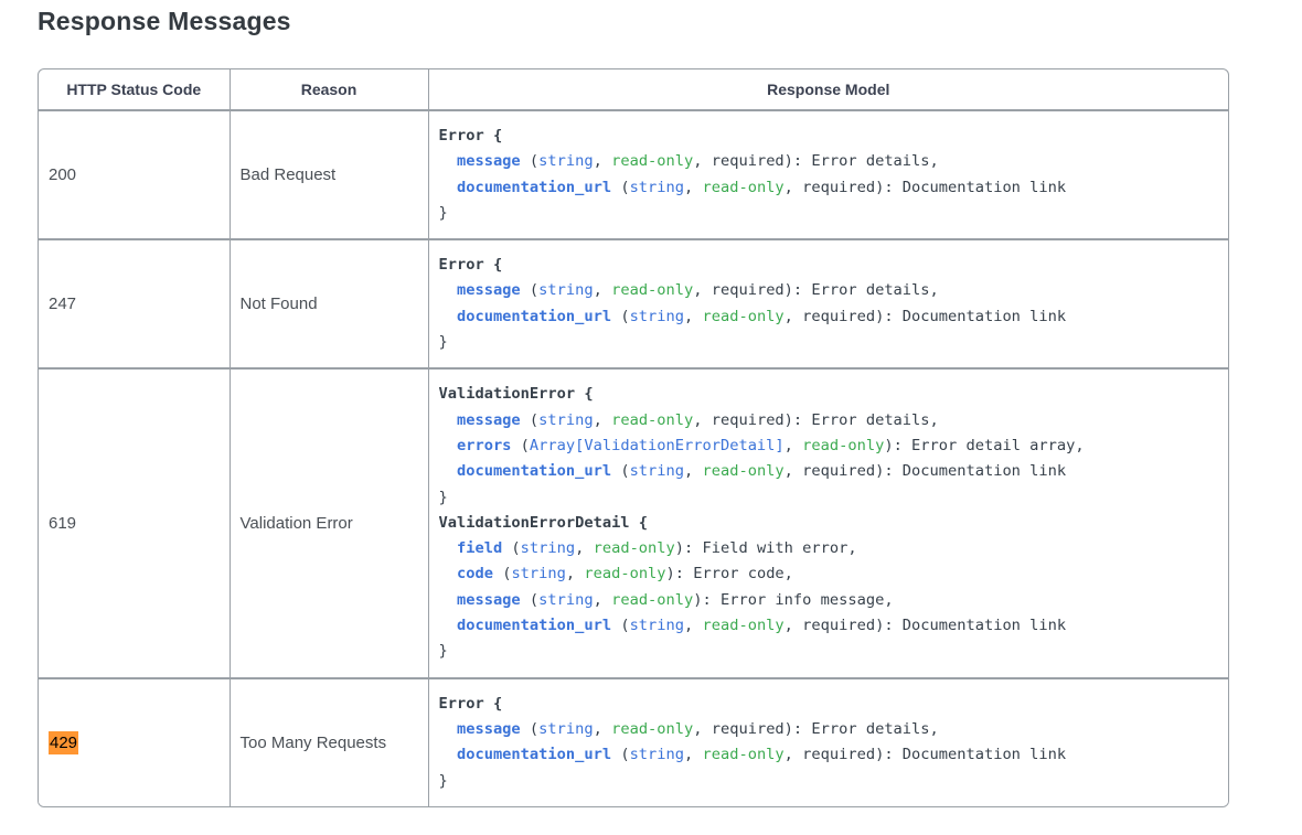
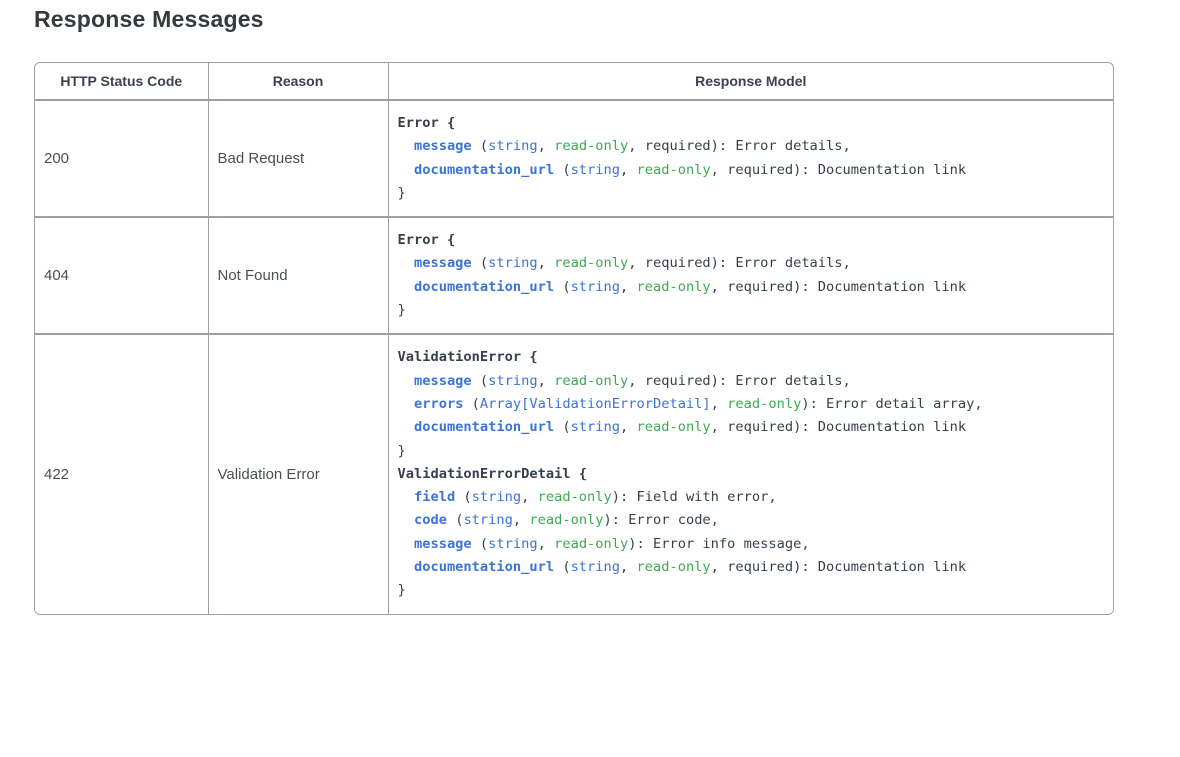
  Response Messages
  HTTP Status Code	Reason	Response Model
  200	Bad Request	Error { message (string, read-only, required): Error details, documentation_url (string, read-only, required): Documentation link }
- 247	Not Found	Error { message (string, read-only, required): Error details, documentation_url (string, read-only, required): Documentation link }
+ 404	Not Found	Error { message (string, read-only, required): Error details, documentation_url (string, read-only, required): Documentation link }
- 619	Validation Error	ValidationError { message (string, read-only, required): Error details, errors (Array[ValidationErrorDetail], read-only): Error detail array, documentation_url (string, read-only, required): Documentation link } ValidationErrorDetail { field (string, read-only): Field with error, code (string, read-only): Error code, message (string, read-only): Error info message, documentation_url (string, read-only, required): Documentation link }
+ 422	Validation Error	ValidationError { message (string, read-only, required): Error details, errors (Array[ValidationErrorDetail], read-only): Error detail array, documentation_url (string, read-only, required): Documentation link } ValidationErrorDetail { field (string, read-only): Field with error, code (string, read-only): Error code, message (string, read-only): Error info message, documentation_url (string, read-only, required): Documentation link }
- 429	Too Many Requests	Error { message (string, read-only, required): Error details, documentation_url (string, read-only, required): Documentation link }
